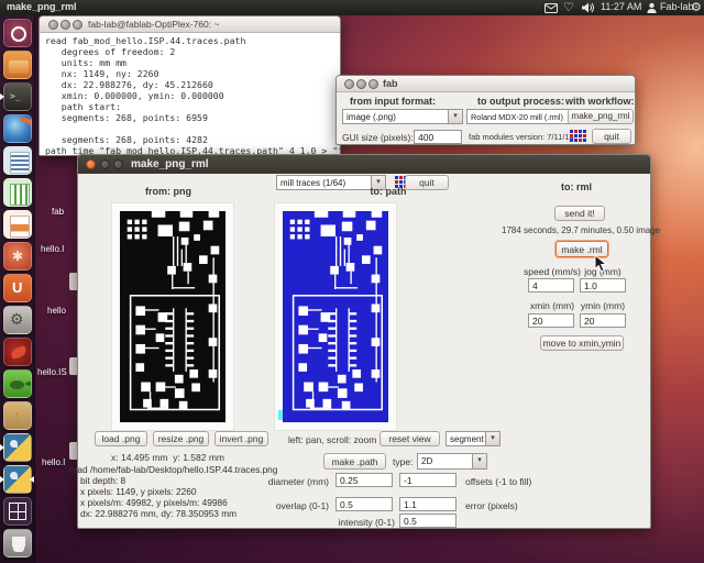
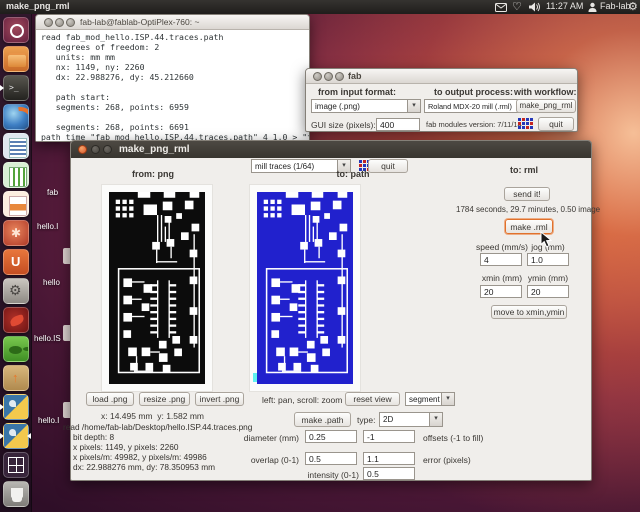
  fab
  hello.I
  hello
  hello.IS
  hello.I
  fab-lab@fablab-OptiPlex-760: ~
  read fab_mod_hello.ISP.44.traces.path
  degrees of freedom: 2
  units: mm mm
  nx: 1149, ny: 2260
  dx: 22.988276, dy: 45.212660
- xmin: 0.000000, ymin: 0.000000
  path start:
  segments: 268, points: 6959
- segments: 268, points: 4282
+ segments: 268, points: 6691
  path_time "fab_mod_hello.ISP.44.traces.path" 4 1.0 > "
  fab
  from input format:
  to output process:
  with workflow:
  image (.png)
  Roland MDX-20 mill (.rml)
  make_png_rml
  GUI size (pixels):
  400
  fab modules version: 7/11/1
  quit
  make_png_rml
  mill traces (1/64)
  quit
  from: png
  to: path
  to: rml
  send it!
  1784 seconds, 29.7 minutes, 0.50 image
  make .rml
  speed (mm/s)
  jogmm)
  4
  1.0
  xmin (mm)
  ymin (mm)
  20
  20
  move to xmin,ymin
  load .png
  resize .png
  invert .png
  left: pan, scroll: zoom
  reset view
  segment
  x: 14.495 mm y: 1.582 mm
  make .path
  type:
  2D
  read /home/fab-lab/Desktop/hello.ISP.44.traces.png
  bit depth: 8
  x pixels: 1149, y pixels: 2260
  x pixels/m: 49982, y pixels/m: 49986
  dx: 22.988276 mm, dy: 78.350953 mm
  diameter (mm)
  0.25
  -1
  offsets (-1 to fill)
  overlap (0-1)
  0.5
  1.1
  error (pixels)
  intensity (0-1)
  0.5
  make_png_rml
  ♡
  11:27 AM
  Fab-lab
  ⚙
